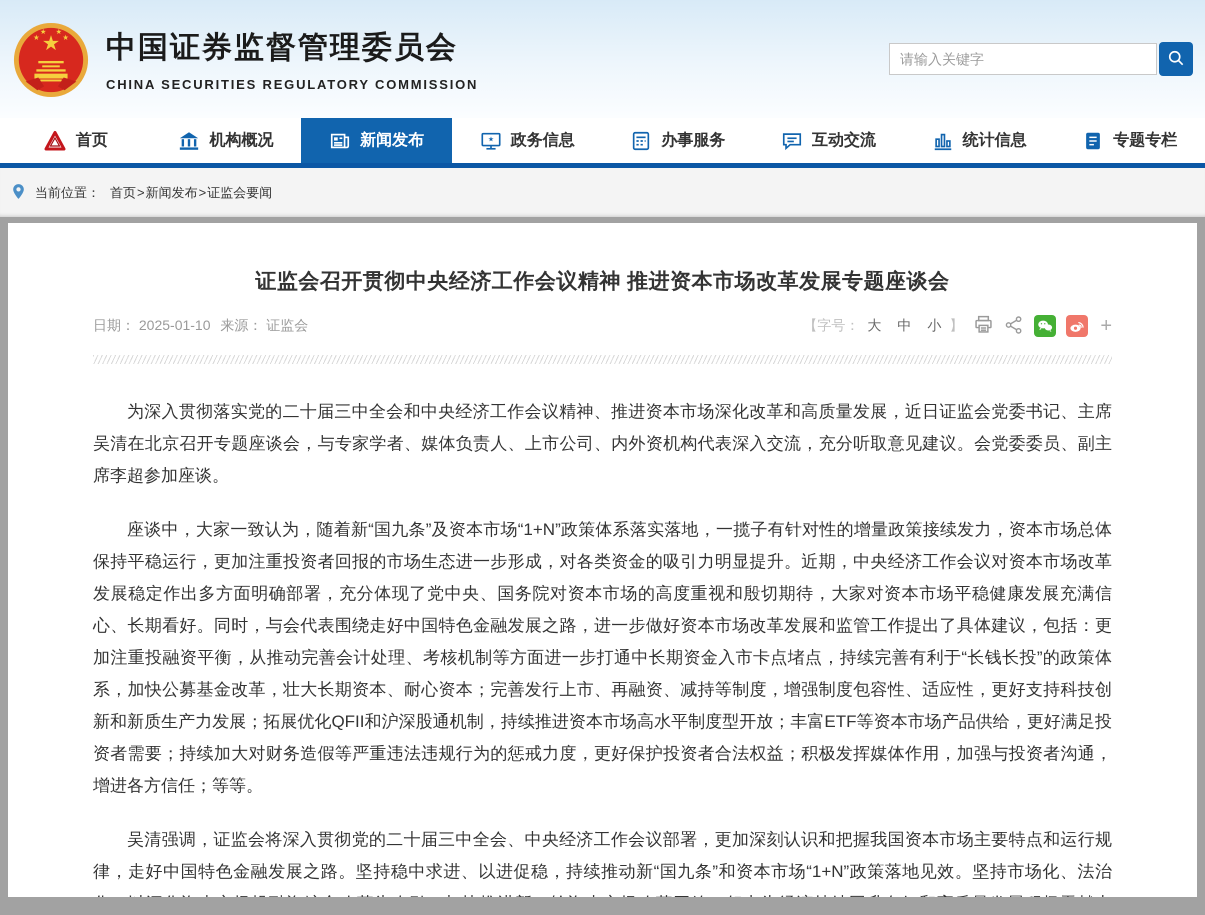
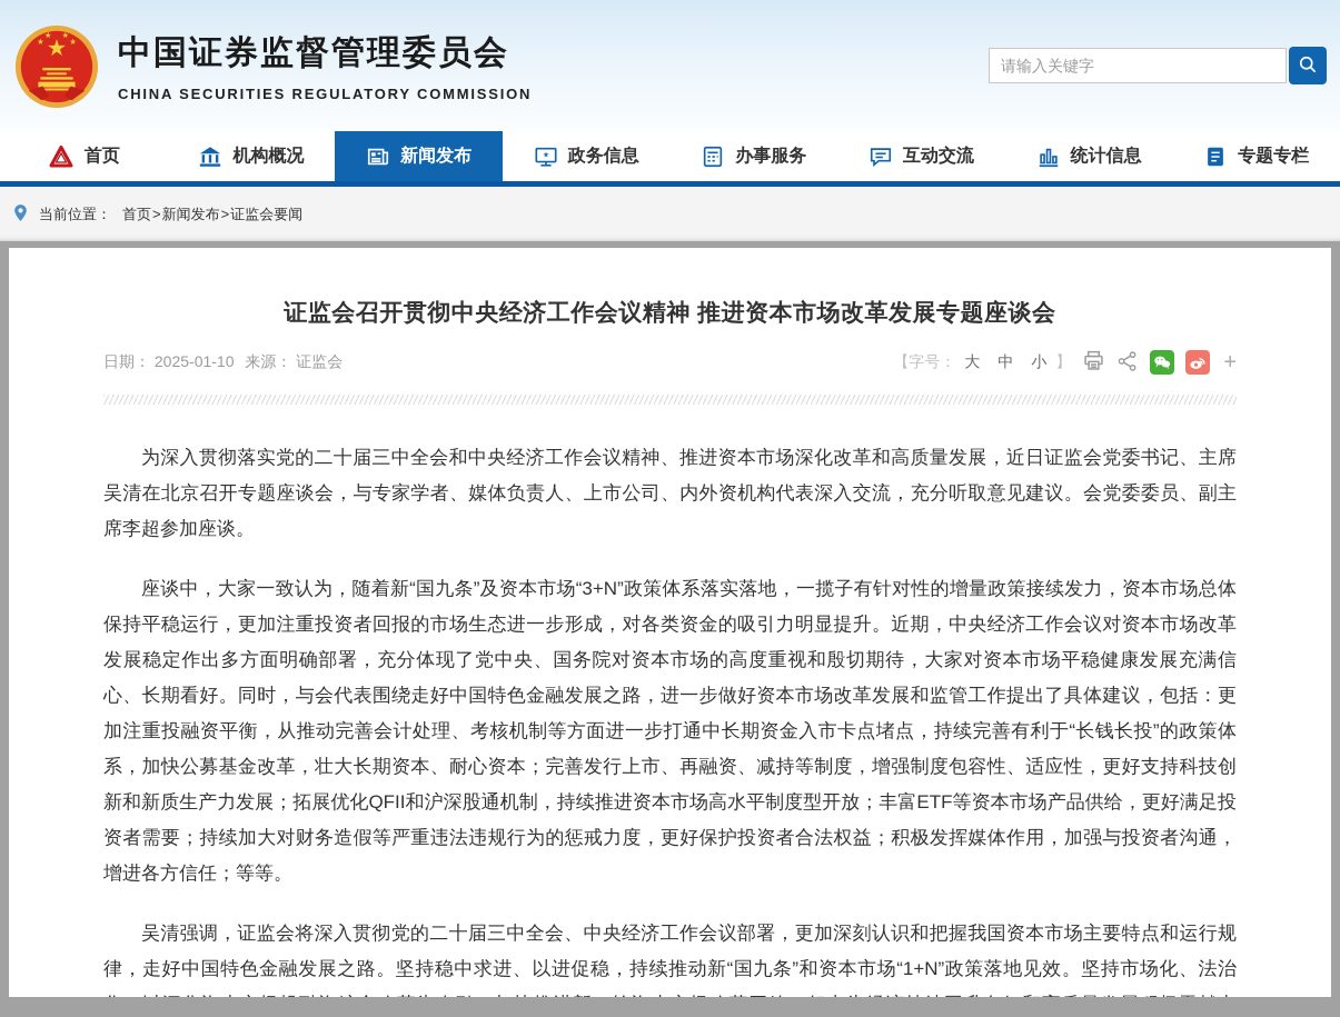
  中国证券监督管理委员会
  CHINA SECURITIES REGULATORY COMMISSION
  请输入关键字
  首页
  机构概况
  新闻发布
  政务信息
  办事服务
  互动交流
  统计信息
  专题专栏
  当前位置：
  首页
  >
  新闻发布
  >
  证监会要闻
  证监会召开贯彻中央经济工作会议精神 推进资本市场改革发展专题座谈会
  日期： 2025-01-10 来源： 证监会
  【字号：
  大
  中
  小
  】
  +
  为深入贯彻落实党的二十届三中全会和中央经济工作会议精神、推进资本市场深化改革和高质量发展，近日证监会党委书记、主席吴清在北京召开专题座谈会，与专家学者、媒体负责人、上市公司、内外资机构代表深入交流，充分听取意见建议。会党委委员、副主席李超参加座谈。
- 座谈中，大家一致认为，随着新“国九条”及资本市场“1+N”政策体系落实落地，一揽子有针对性的增量政策接续发力，资本市场总体保持平稳运行，更加注重投资者回报的市场生态进一步形成，对各类资金的吸引力明显提升。近期，中央经济工作会议对资本市场改革发展稳定作出多方面明确部署，充分体现了党中央、国务院对资本市场的高度重视和殷切期待，大家对资本市场平稳健康发展充满信心、长期看好。同时，与会代表围绕走好中国特色金融发展之路，进一步做好资本市场改革发展和监管工作提出了具体建议，包括：更加注重投融资平衡，从推动完善会计处理、考核机制等方面进一步打通中长期资金入市卡点堵点，持续完善有利于“长钱长投”的政策体系，加快公募基金改革，壮大长期资本、耐心资本；完善发行上市、再融资、减持等制度，增强制度包容性、适应性，更好支持科技创新和新质生产力发展；拓展优化QFII和沪深股通机制，持续推进资本市场高水平制度型开放；丰富ETF等资本市场产品供给，更好满足投资者需要；持续加大对财务造假等严重违法违规行为的惩戒力度，更好保护投资者合法权益；积极发挥媒体作用，加强与投资者沟通，增进各方信任；等等。
+ 座谈中，大家一致认为，随着新“国九条”及资本市场“3+N”政策体系落实落地，一揽子有针对性的增量政策接续发力，资本市场总体保持平稳运行，更加注重投资者回报的市场生态进一步形成，对各类资金的吸引力明显提升。近期，中央经济工作会议对资本市场改革发展稳定作出多方面明确部署，充分体现了党中央、国务院对资本市场的高度重视和殷切期待，大家对资本市场平稳健康发展充满信心、长期看好。同时，与会代表围绕走好中国特色金融发展之路，进一步做好资本市场改革发展和监管工作提出了具体建议，包括：更加注重投融资平衡，从推动完善会计处理、考核机制等方面进一步打通中长期资金入市卡点堵点，持续完善有利于“长钱长投”的政策体系，加快公募基金改革，壮大长期资本、耐心资本；完善发行上市、再融资、减持等制度，增强制度包容性、适应性，更好支持科技创新和新质生产力发展；拓展优化QFII和沪深股通机制，持续推进资本市场高水平制度型开放；丰富ETF等资本市场产品供给，更好满足投资者需要；持续加大对财务造假等严重违法违规行为的惩戒力度，更好保护投资者合法权益；积极发挥媒体作用，加强与投资者沟通，增进各方信任；等等。
